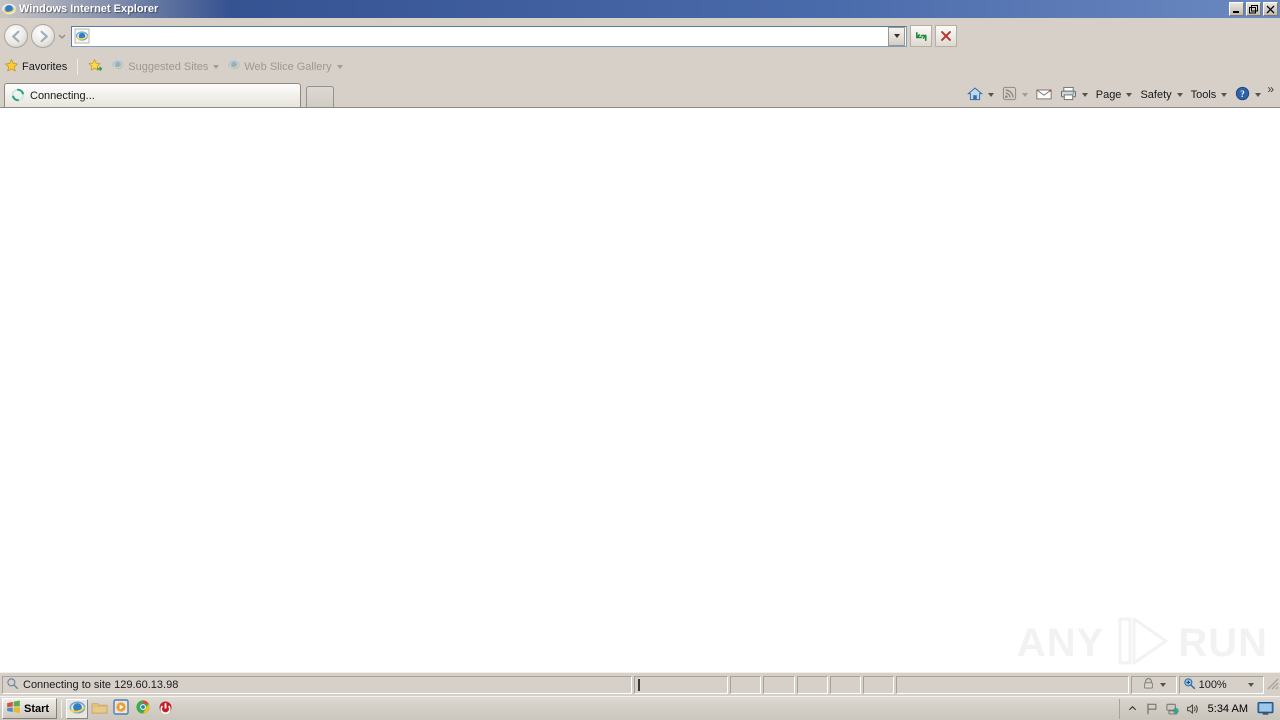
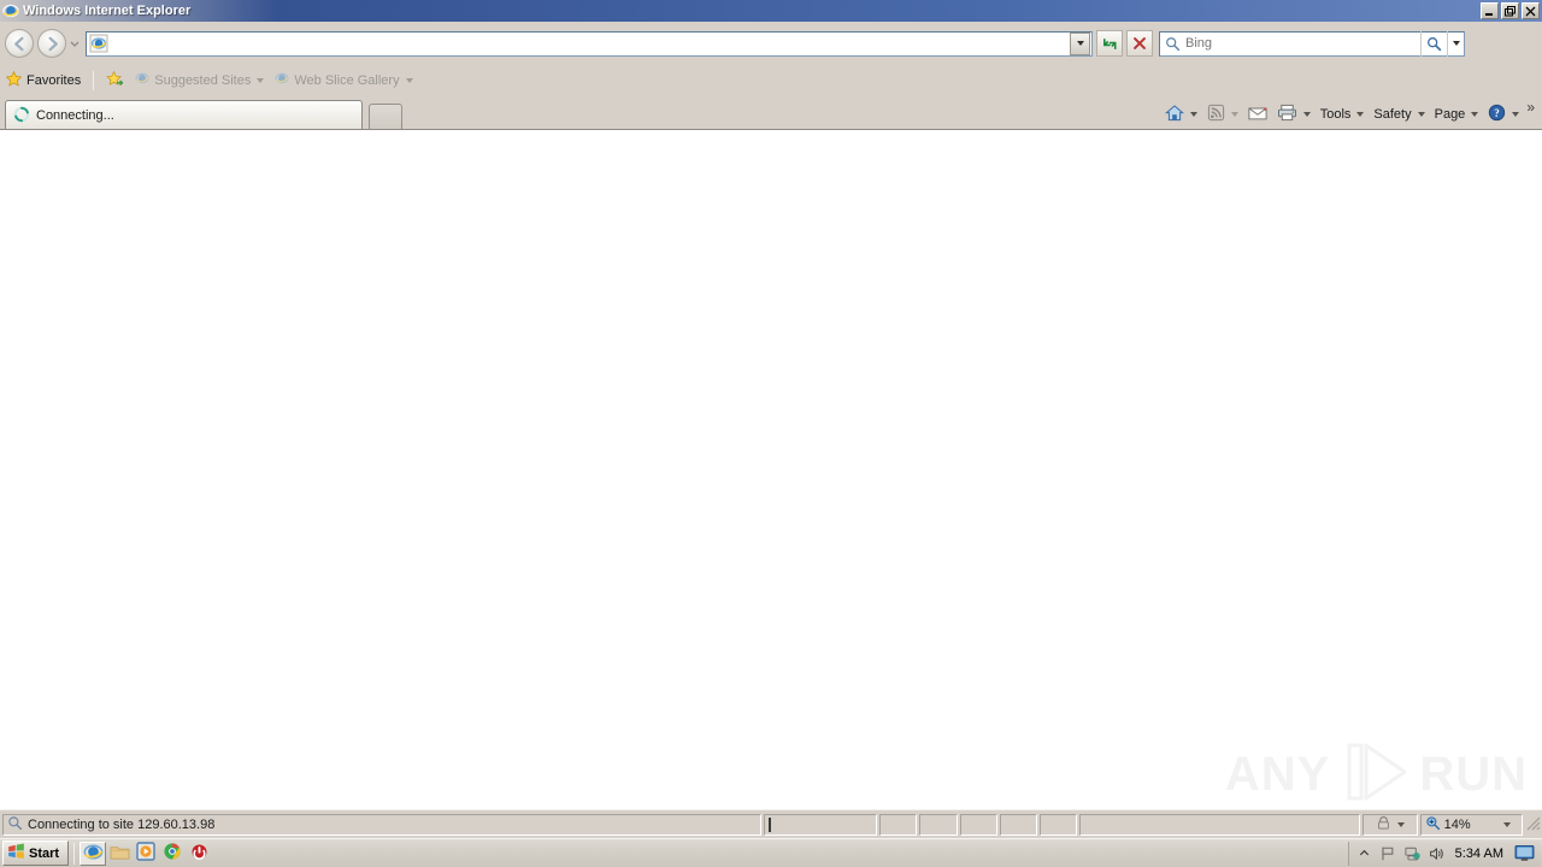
  Windows Internet Explorer
+ Bing
  Favorites
  Suggested Sites
  Web Slice Gallery
  Connecting...
- Page
+ Tools
  Safety
- Tools
+ Page
  ?
  »
  Connecting to site 129.60.13.98
- 100%
+ 14%
  Start
  5:34 AM
